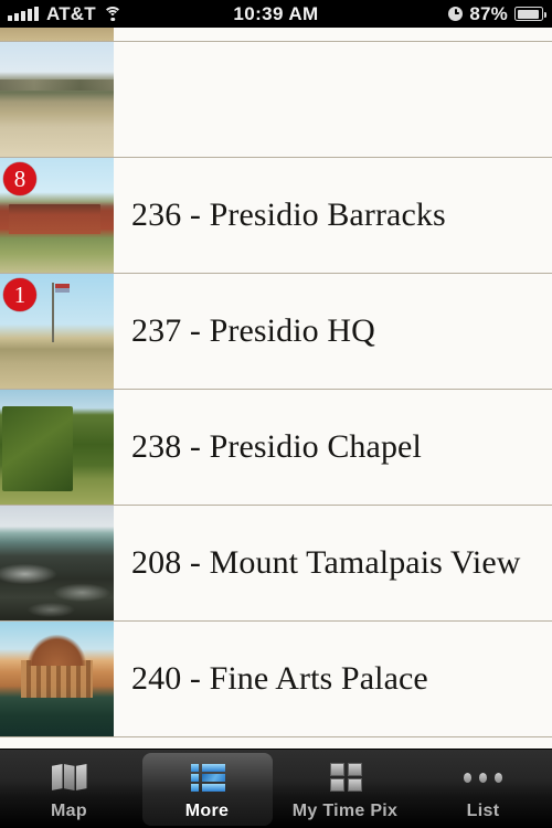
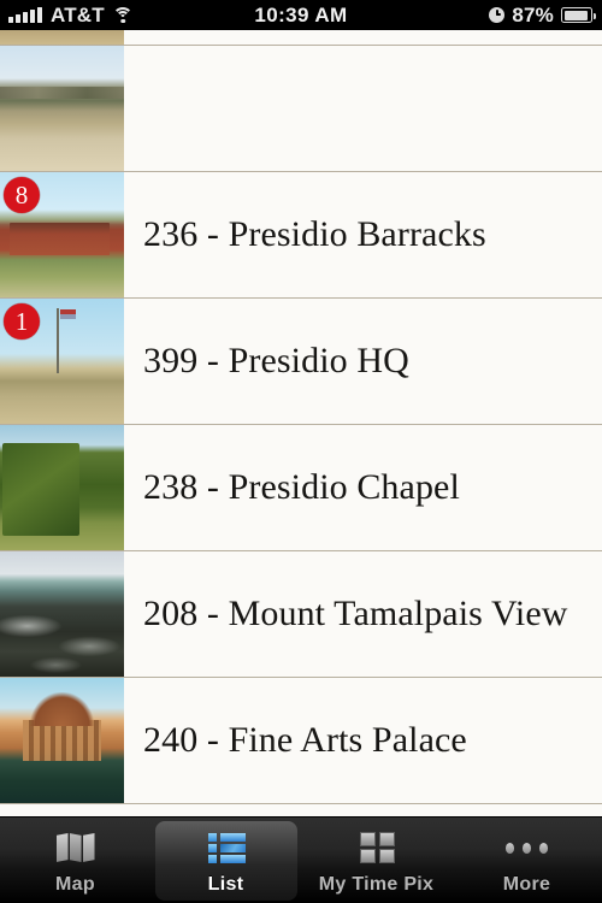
  AT&T
  10:39 AM
  87%
  8
  236 - Presidio Barracks
  1
- 237 - Presidio HQ
+ 399 - Presidio HQ
  238 - Presidio Chapel
  208 - Mount Tamalpais View
  240 - Fine Arts Palace
  Map
- More
+ List
  My Time Pix
- List
+ More
